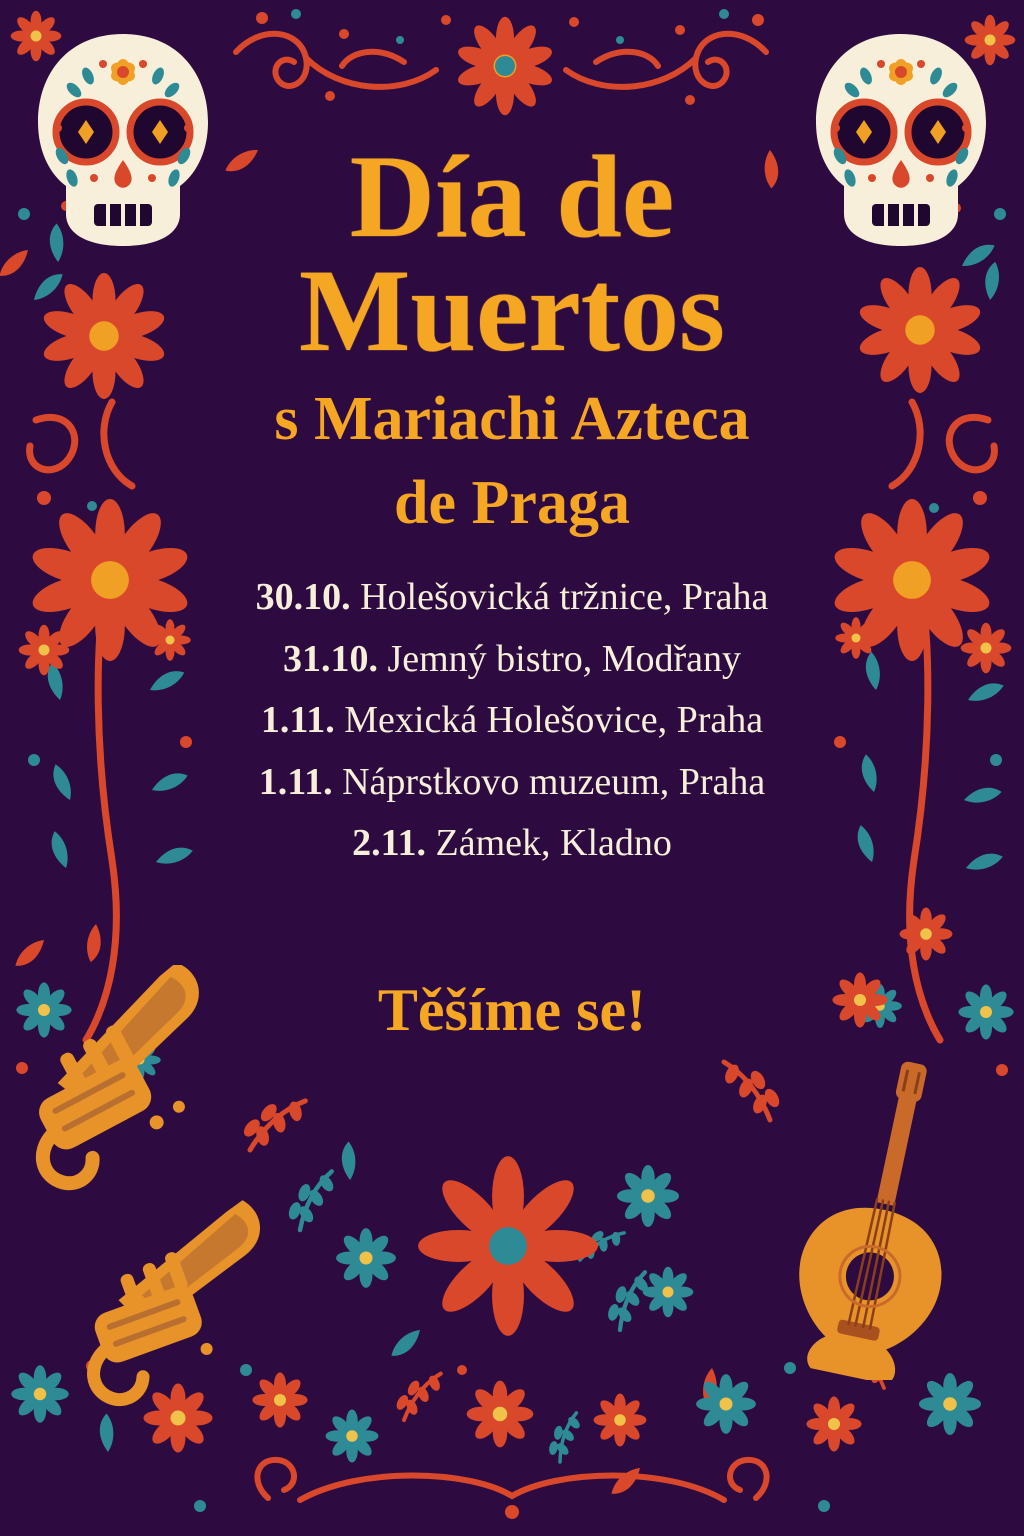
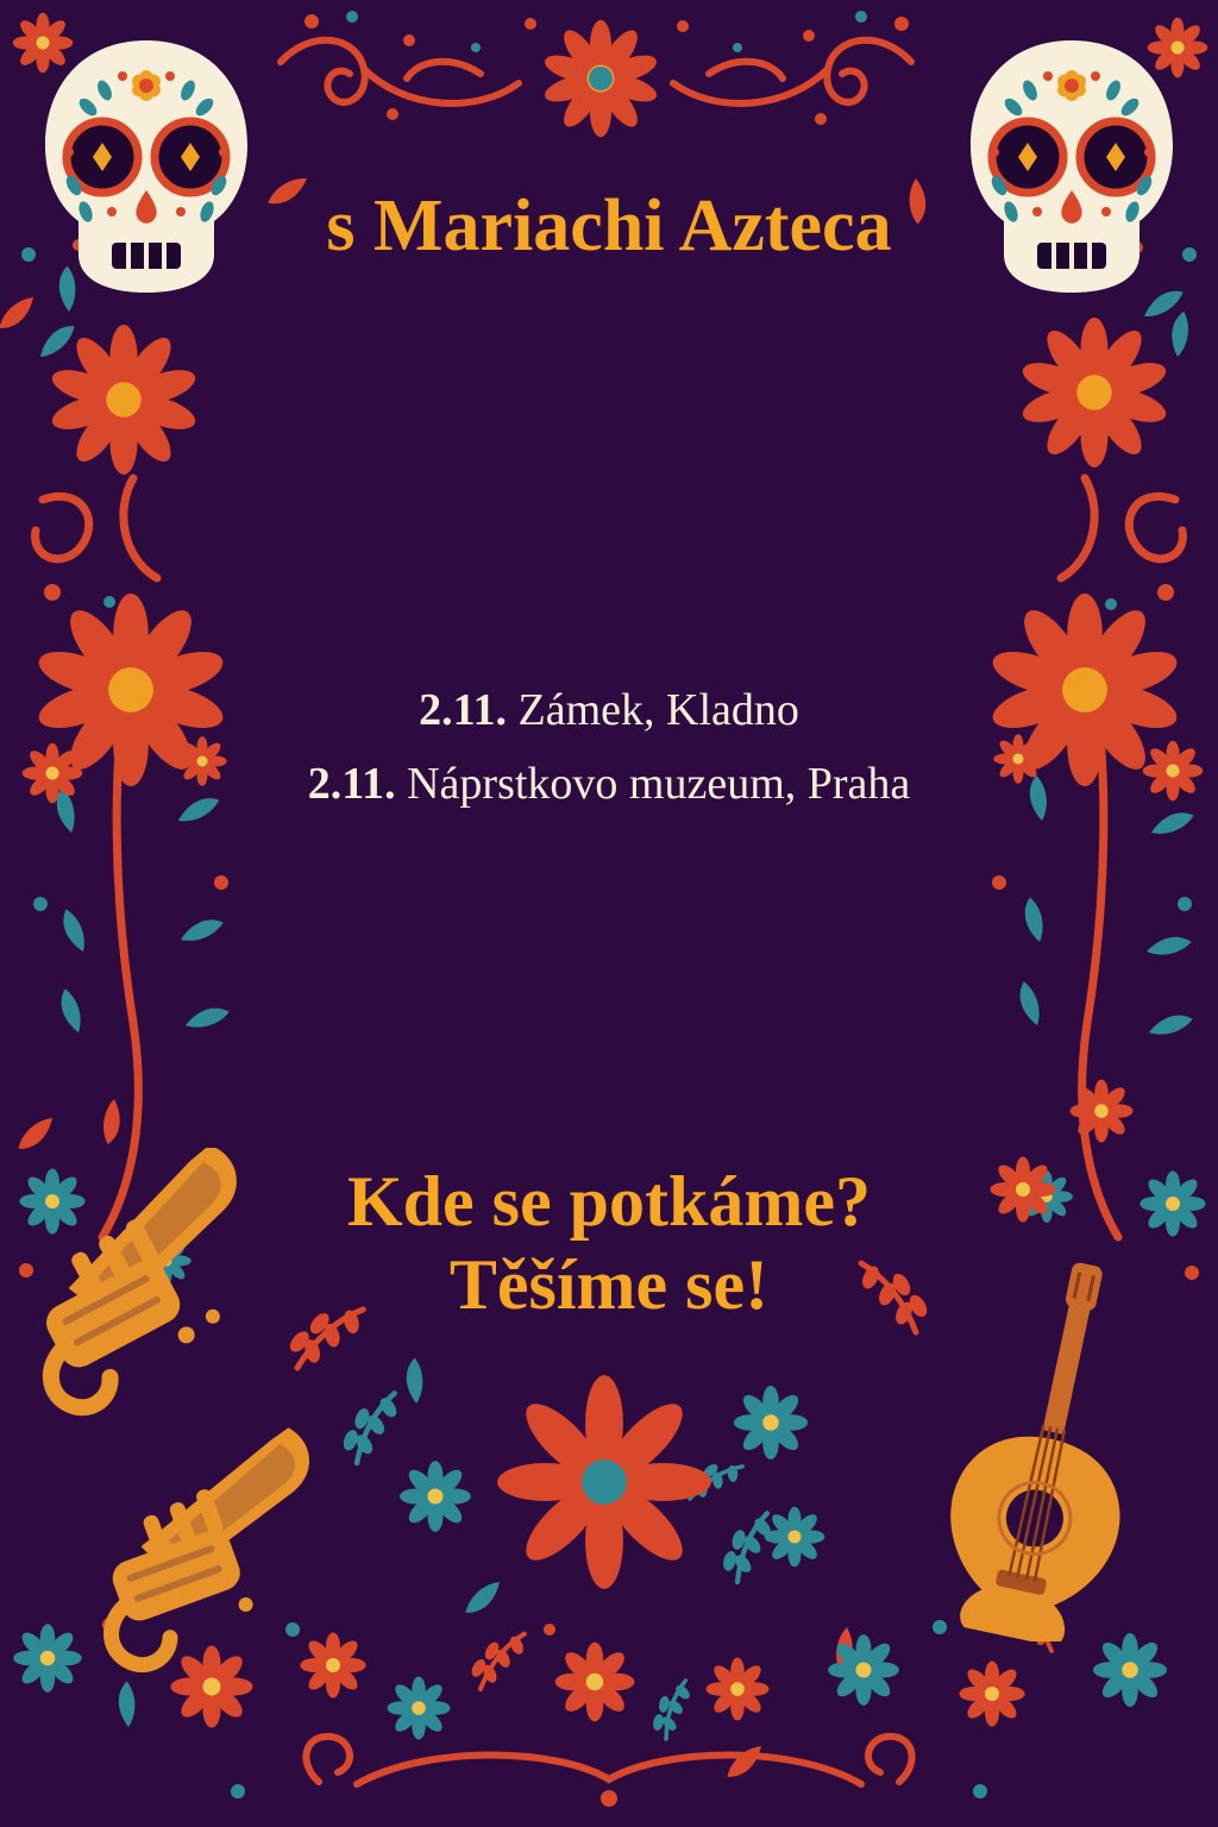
- Día de
- Muertos
  s Mariachi Azteca
- de Praga
- 30.10. Holešovická tržnice, Praha
- 31.10. Jemný bistro, Modřany
- 1.11. Mexická Holešovice, Praha
- 1.11. Náprstkovo muzeum, Praha
  2.11. Zámek, Kladno
+ 2.11. Náprstkovo muzeum, Praha
+ Kde se potkáme?
  Těšíme se!
